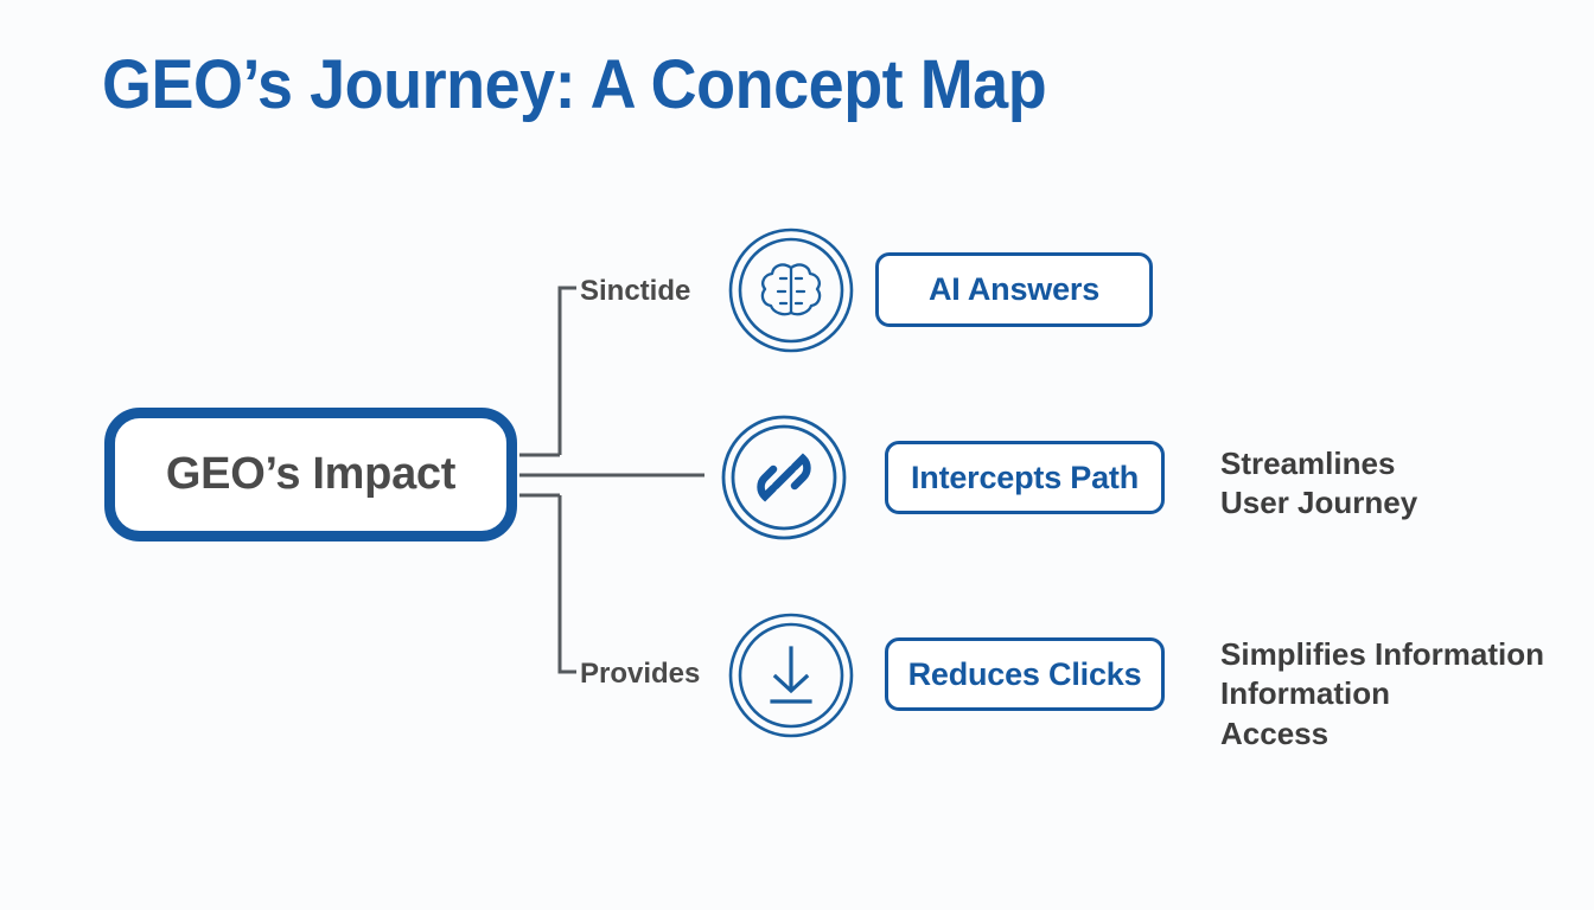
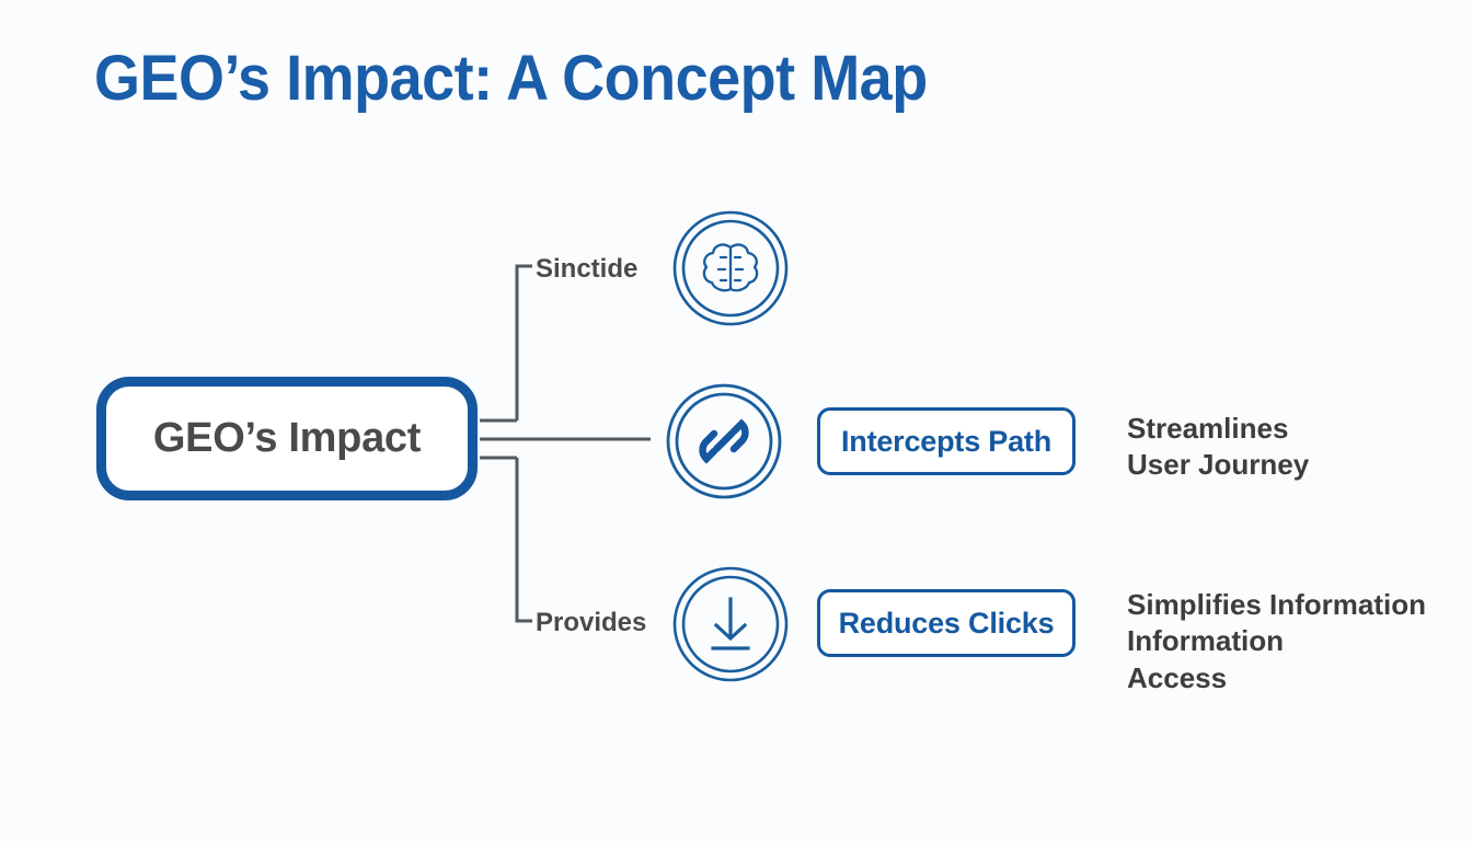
- GEO’s Journey: A Concept Map
+ GEO’s Impact: A Concept Map
  GEO’s Impact
  Sinctide
- AI Answers
  Intercepts Path
  Streamlines
  User Journey
  Provides
  Reduces Clicks
  Simplifies Information
  Information
  Access
